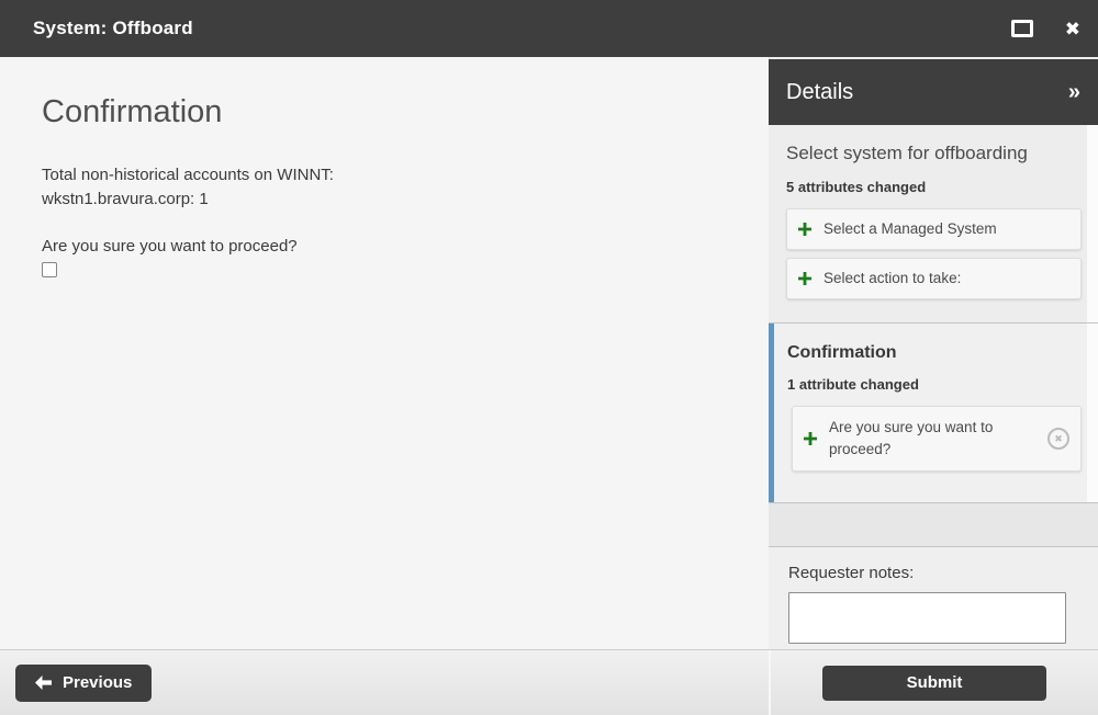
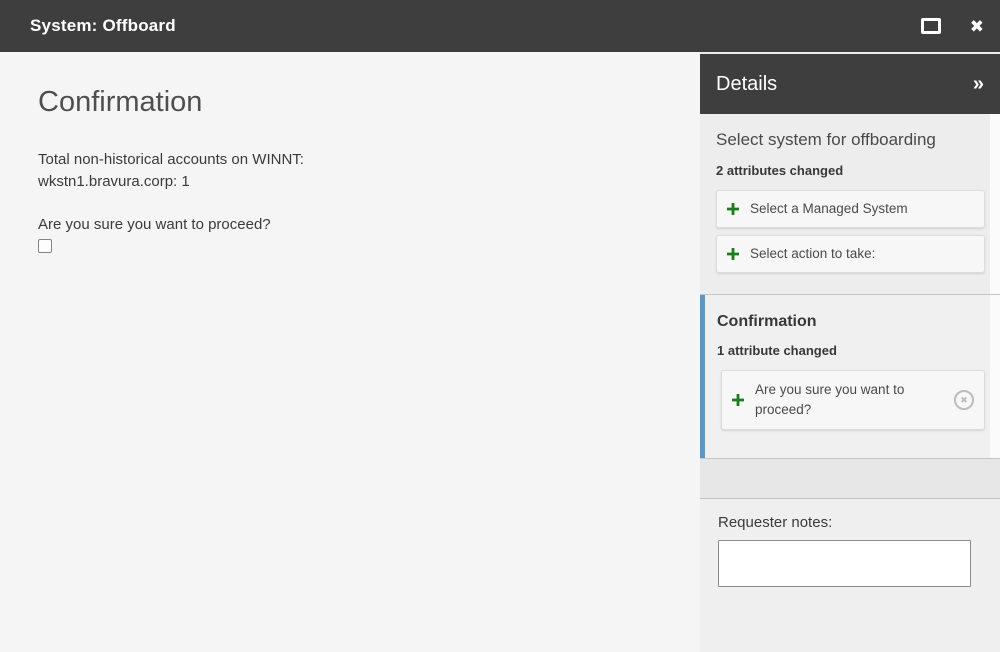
  System: Offboard
  ✖
  Confirmation
  Total non-historical accounts on WINNT:
  wkstn1.bravura.corp: 1
  Are you sure you want to proceed?
  Details
  »
  Select system for offboarding
- 5 attributes changed
+ 2 attributes changed
  Select a Managed System
  Select action to take:
  Confirmation
  1 attribute changed
  Are you sure you want to proceed?
  ✖
  Requester notes:
- Previous
- Submit
